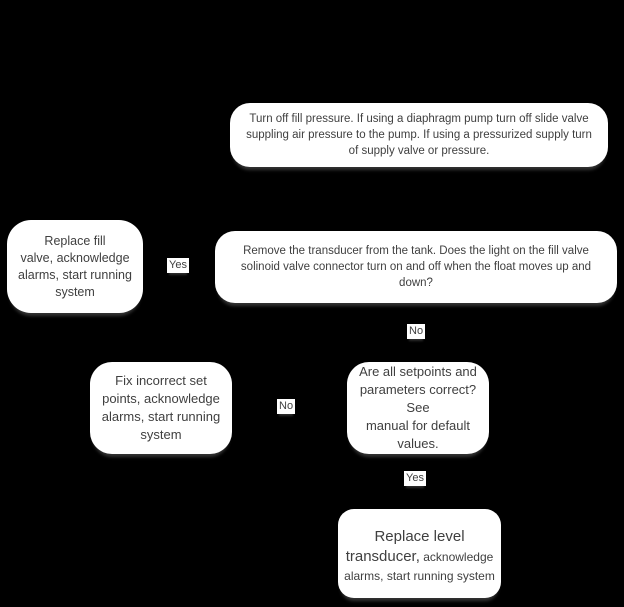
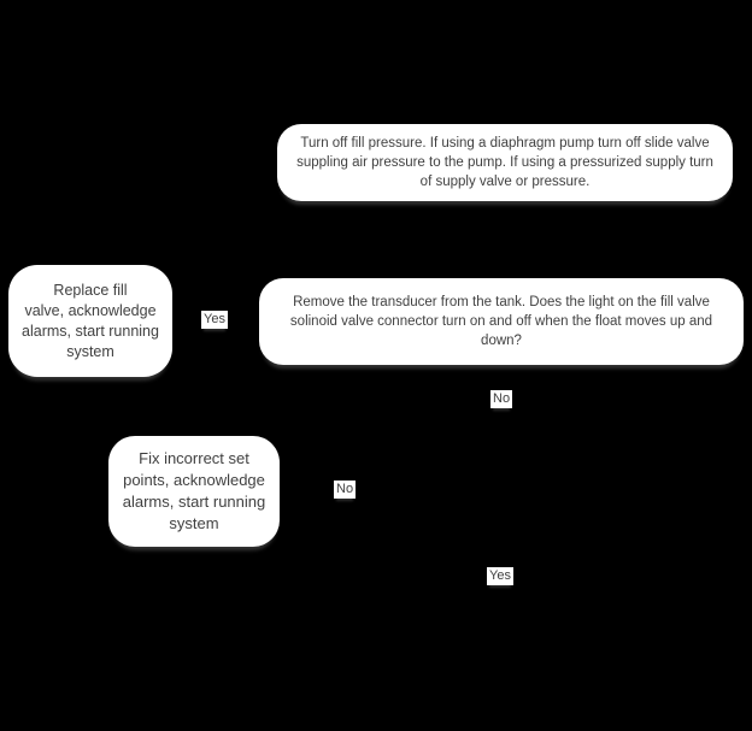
  Turn off fill pressure. If using a diaphragm pump turn off slide valve
  suppling air pressure to the pump. If using a pressurized supply turn
  of supply valve or pressure.
  Replace fill
  valve, acknowledge
  alarms, start running
  system
  Remove the transducer from the tank. Does the light on the fill valve
  solinoid valve connector turn on and off when the float moves up and
  down?
  Fix incorrect set
  points, acknowledge
  alarms, start running
  system
- Are all setpoints and
- parameters correct? See
- manual for default
- values.
- Replace level transducer, acknowledge alarms, start running system
  Yes
  No
  No
  Yes
